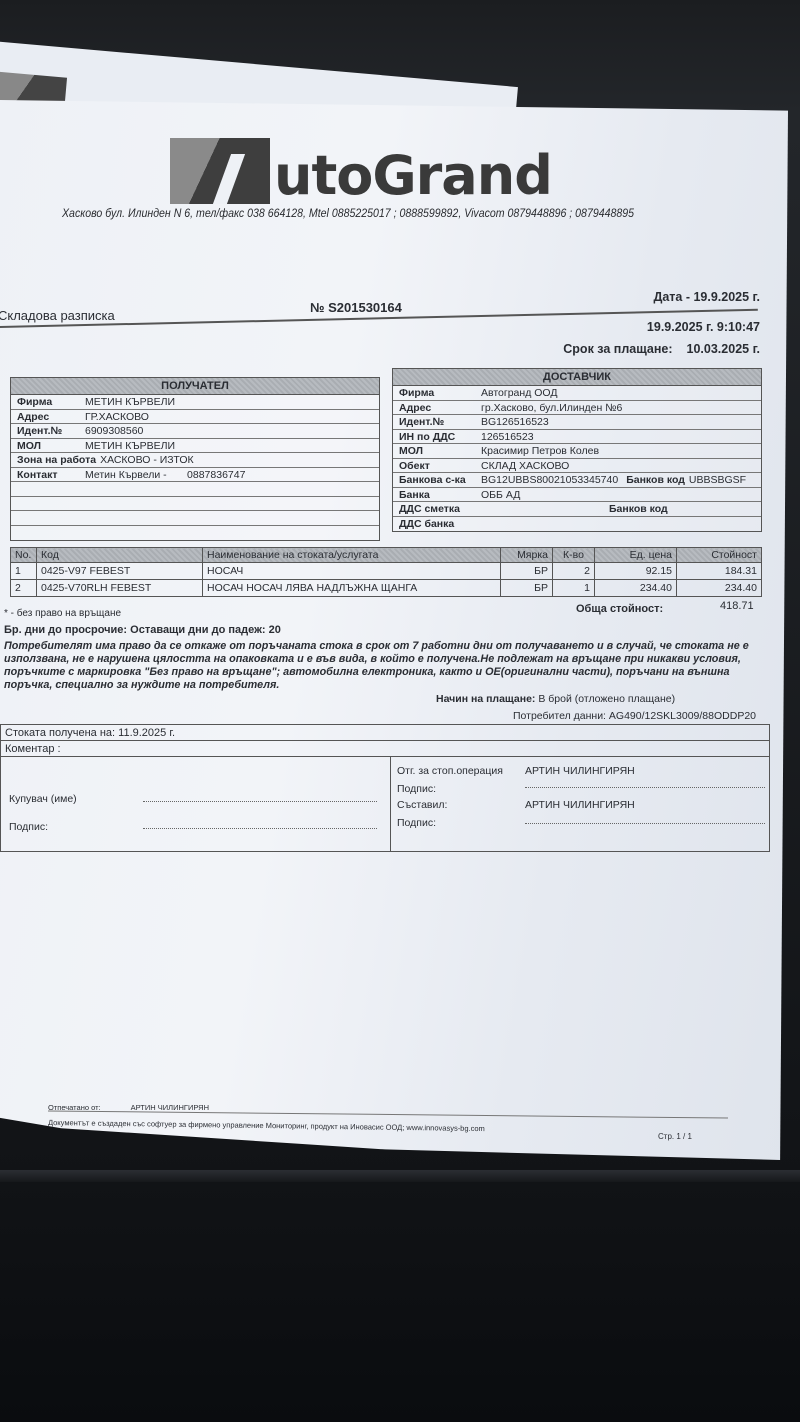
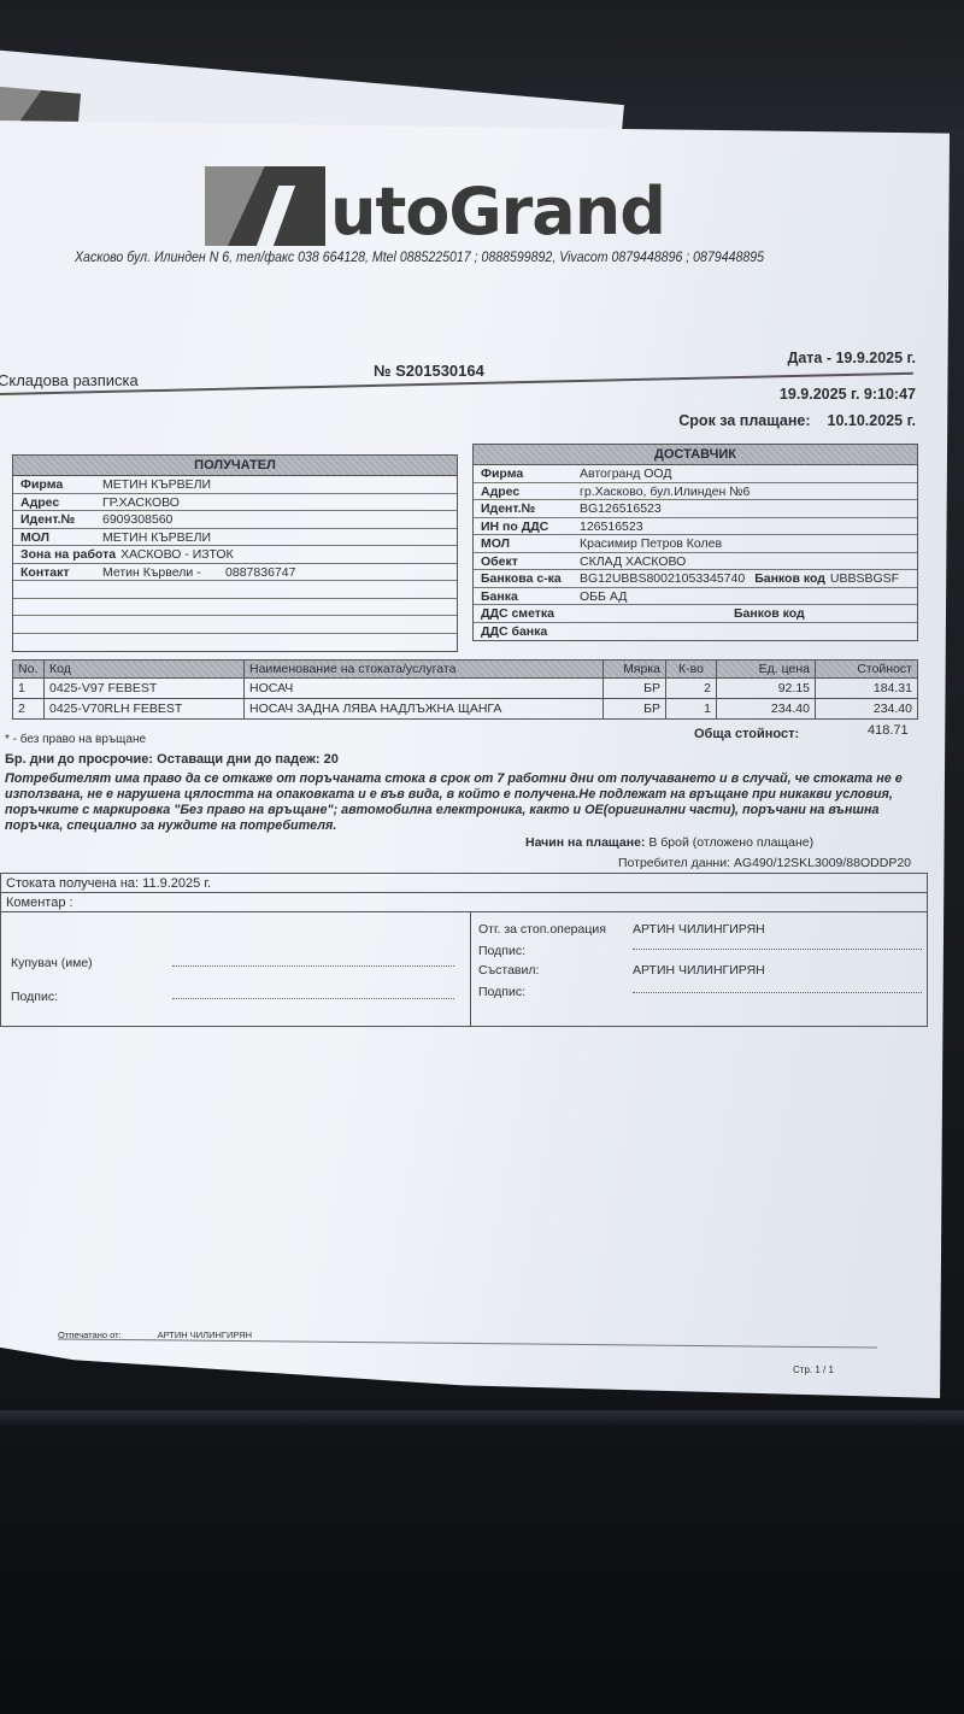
  utoGrand
  Хасково бул. Илинден N 6, тел/факс 038 664128, Mtel 0885225017 ; 0888599892, Vivacom 0879448896 ; 0879448895
  Складова разписка
  № S201530164
  Дата - 19.9.2025 г.
  19.9.2025 г. 9:10:47
- Срок за плащане: 10.03.2025 г.
+ Срок за плащане: 10.10.2025 г.
  ПОЛУЧАТЕЛ
  Фирма
  МЕТИН КЪРВЕЛИ
  Адрес
  ГР.ХАСКОВО
  Идент.№
  6909308560
  МОЛ
  МЕТИН КЪРВЕЛИ
  Зона на работа
  ХАСКОВО - ИЗТОК
  Контакт
  Метин Кървели - 0887836747
  ДОСТАВЧИК
  Фирма
  Автогранд ООД
  Адрес
  гр.Хасково, бул.Илинден №6
  Идент.№
  BG126516523
  ИН по ДДС
  126516523
  МОЛ
  Красимир Петров Колев
  Обект
  СКЛАД ХАСКОВО
  Банкова с-ка
  BG12UBBS80021053345740
  Банков код
  UBBSBGSF
  Банка
  ОББ АД
  ДДС сметка
  Банков код
  ДДС банка
  No.	Код	Наименование на стоката/услугата	Мярка	К-во	Ед. цена	Стойност
  1	0425-V97 FEBEST	НОСАЧ	БР	2	92.15	184.31
- 2	0425-V70RLH FEBEST	НОСАЧ НОСАЧ ЛЯВА НАДЛЪЖНА ЩАНГА	БР	1	234.40	234.40
+ 2	0425-V70RLH FEBEST	НОСАЧ ЗАДНА ЛЯВА НАДЛЪЖНА ЩАНГА	БР	1	234.40	234.40
  * - без право на връщане
  Обща стойност:
  418.71
  Бр. дни до просрочие: Оставащи дни до падеж: 20
  Потребителят има право да се откаже от поръчаната стока в срок от 7 работни дни от получаването и в случай, че стоката не е използвана, не е нарушена цялостта на опаковката и е във вида, в който е получена.Не подлежат на връщане при никакви условия, поръчките с маркировка "Без право на връщане"; автомобилна електроника, както и ОЕ(оригинални части), поръчани на външна поръчка, специално за нуждите на потребителя.
  Начин на плащане: В брой (отложено плащане)
  Потребител данни: AG490/12SKL3009/88ODDP20
  Стоката получена на: 11.9.2025 г.
  Коментар :
  Купувач (име)
  Подпис:
  Отг. за стоп.операция
  АРТИН ЧИЛИНГИРЯН
  Подпис:
  Съставил:
  АРТИН ЧИЛИНГИРЯН
  Подпис:
  Отпечатано от: АРТИН ЧИЛИНГИРЯН
- Документът е създаден със софтуер за фирмено управление Мониторинг, продукт на Иновасис ООД; www.innovasys-bg.com
  Стр. 1 / 1
